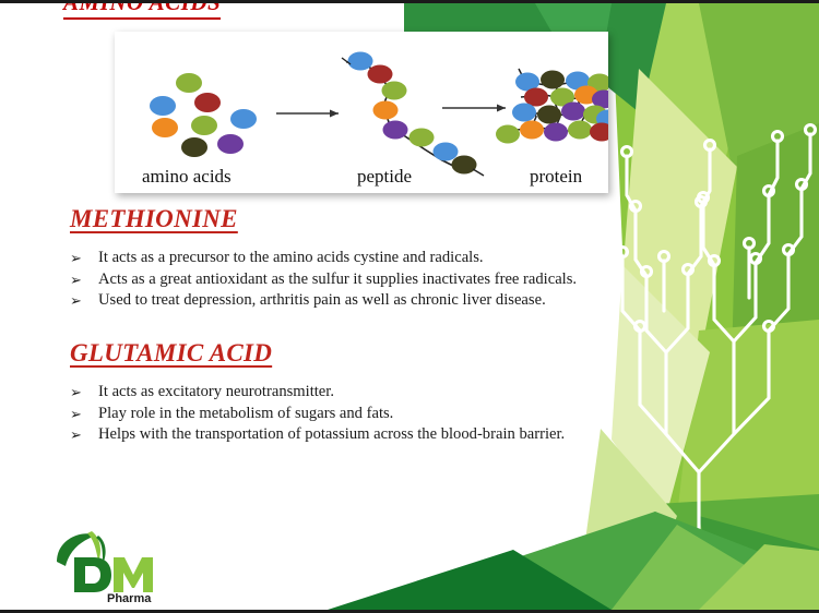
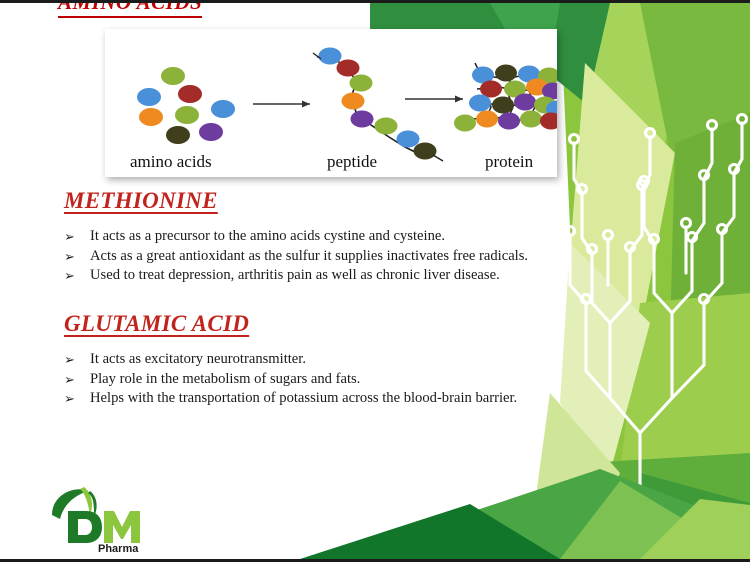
  amino acids
  peptide
  protein
  METHIONINE
  ➢
- It acts as a precursor to the amino acids cystine and radicals.
+ It acts as a precursor to the amino acids cystine and cysteine.
  ➢
  Acts as a great antioxidant as the sulfur it supplies inactivates free radicals.
  ➢
  Used to treat depression, arthritis pain as well as chronic liver disease.
  GLUTAMIC ACID
  ➢
  It acts as excitatory neurotransmitter.
  ➢
  Play role in the metabolism of sugars and fats.
  ➢
  Helps with the transportation of potassium across the blood-brain barrier.
  Pharma
